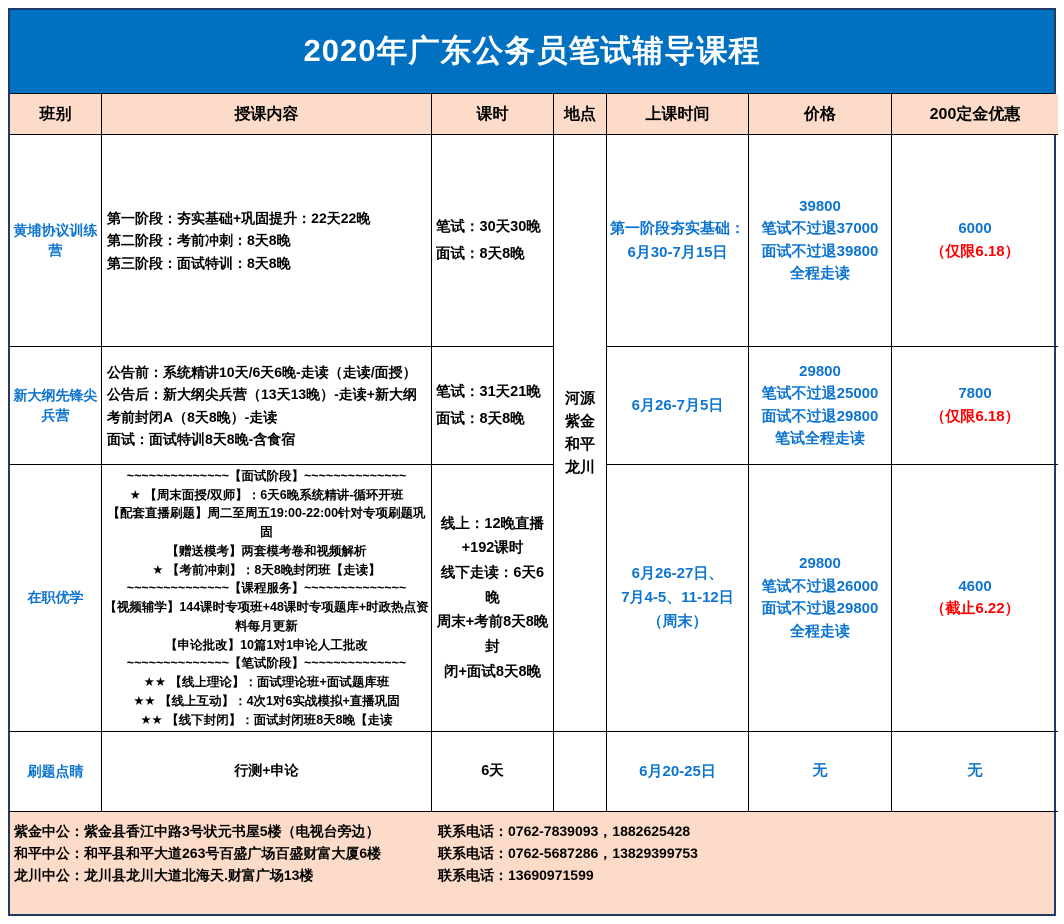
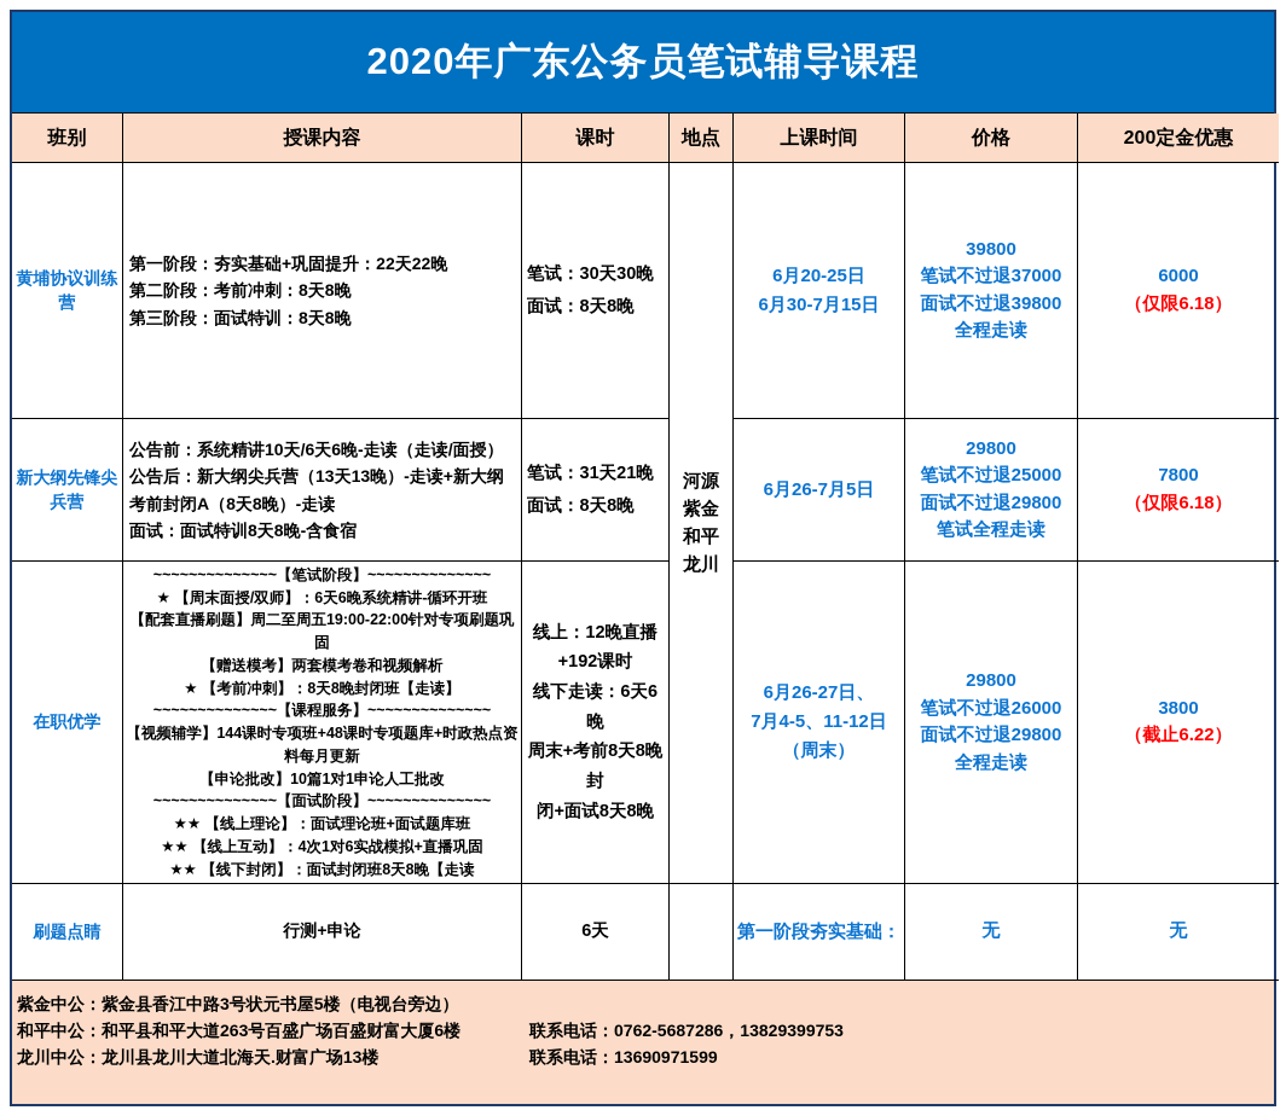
  2020年广东公务员笔试辅导课程
  班别
  授课内容
  课时
  地点
  上课时间
  价格
  200定金优惠
  黄埔协议训练营
  第一阶段：夯实基础+巩固提升：22天22晚
  第二阶段：考前冲刺：8天8晚
  第三阶段：面试特训：8天8晚
  笔试：30天30晚
  面试：8天8晚
  河源
  紫金
  和平
  龙川
- 第一阶段夯实基础：
+ 6月20-25日
  6月30-7月15日
  39800
  笔试不过退37000
  面试不过退39800
  全程走读
  6000
  （仅限6.18）
  新大纲先锋尖兵营
  公告前：系统精讲10天/6天6晚-走读（走读/面授）
  公告后：新大纲尖兵营（13天13晚）-走读+新大纲考前封闭A（8天8晚）-走读
  面试：面试特训8天8晚-含食宿
  笔试：31天21晚
  面试：8天8晚
  6月26-7月5日
  29800
  笔试不过退25000
  面试不过退29800
  笔试全程走读
  7800
  （仅限6.18）
  在职优学
- ~~~~~~~~~~~~~~【面试阶段】~~~~~~~~~~~~~~
+ ~~~~~~~~~~~~~~【笔试阶段】~~~~~~~~~~~~~~
  ★ 【周末面授/双师】：6天6晚系统精讲-循环开班
  【配套直播刷题】周二至周五19:00-22:00针对专项刷题巩固
  【赠送模考】两套模考卷和视频解析
  ★ 【考前冲刺】：8天8晚封闭班【走读】
  ~~~~~~~~~~~~~~【课程服务】~~~~~~~~~~~~~~
  【视频辅学】144课时专项班+48课时专项题库+时政热点资料每月更新
  【申论批改】10篇1对1申论人工批改
- ~~~~~~~~~~~~~~【笔试阶段】~~~~~~~~~~~~~~
+ ~~~~~~~~~~~~~~【面试阶段】~~~~~~~~~~~~~~
  ★★ 【线上理论】：面试理论班+面试题库班
  ★★ 【线上互动】：4次1对6实战模拟+直播巩固
  ★★ 【线下封闭】：面试封闭班8天8晚【走读
  线上：12晚直播
  +192课时
  线下走读：6天6晚
  周末+考前8天8晚封
  闭+面试8天8晚
  6月26-27日、
  7月4-5、11-12日
  （周末）
  29800
  笔试不过退26000
  面试不过退29800
  全程走读
- 4600
+ 3800
  （截止6.22）
  刷题点睛
  行测+申论
  6天
- 6月20-25日
+ 第一阶段夯实基础：
  无
  无
  紫金中公：紫金县香江中路3号状元书屋5楼（电视台旁边）
- 联系电话：0762-7839093，1882625428
  和平中公：和平县和平大道263号百盛广场百盛财富大厦6楼
  联系电话：0762-5687286，13829399753
  龙川中公：龙川县龙川大道北海天.财富广场13楼
  联系电话：13690971599
